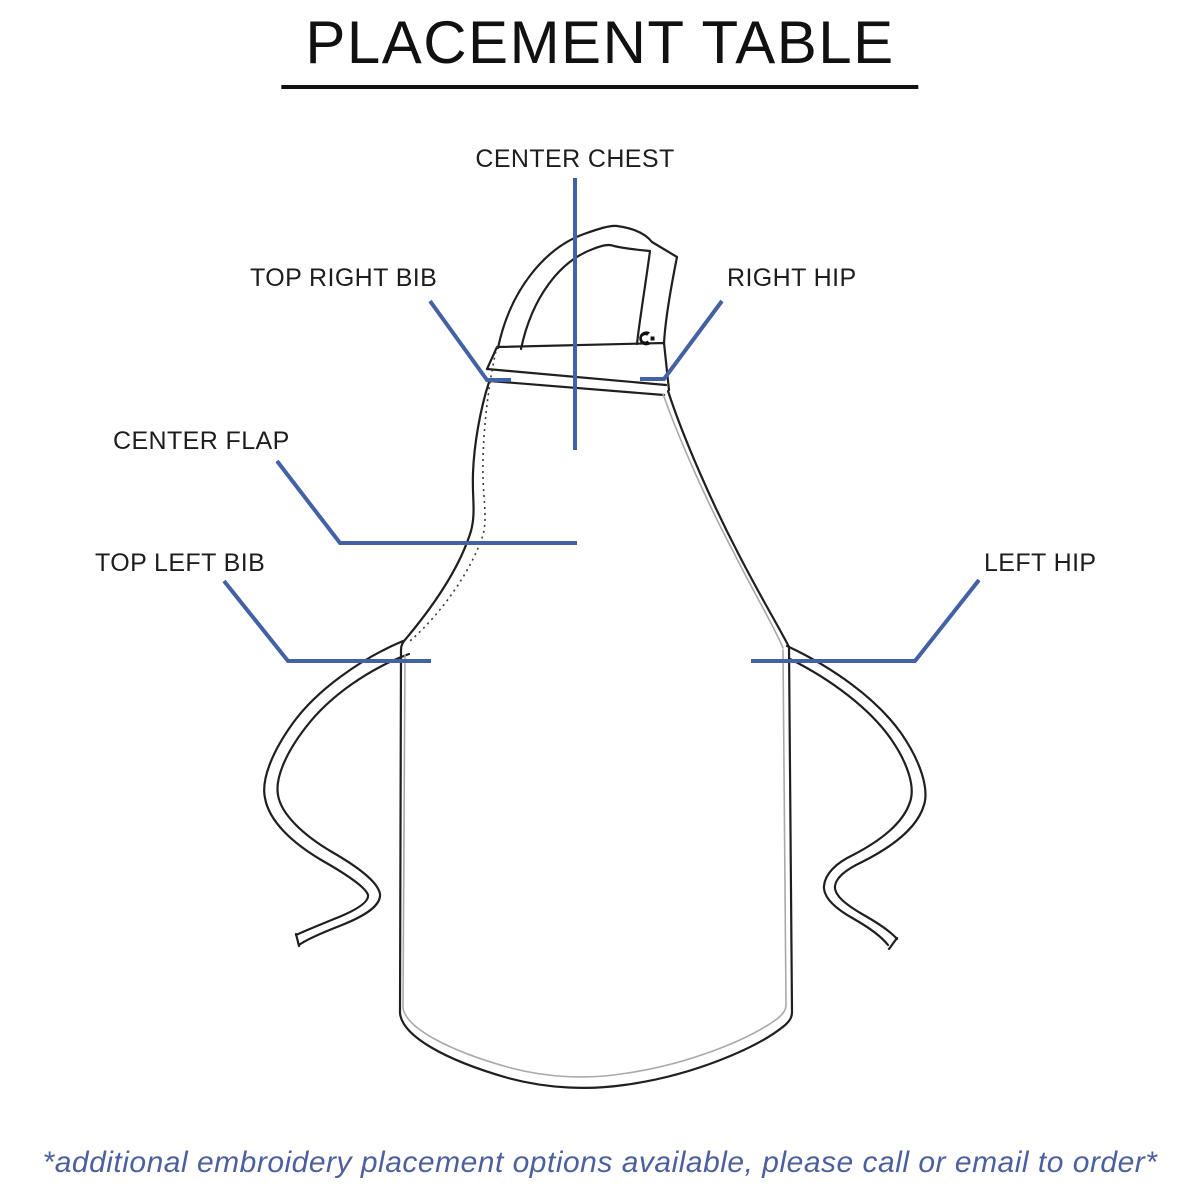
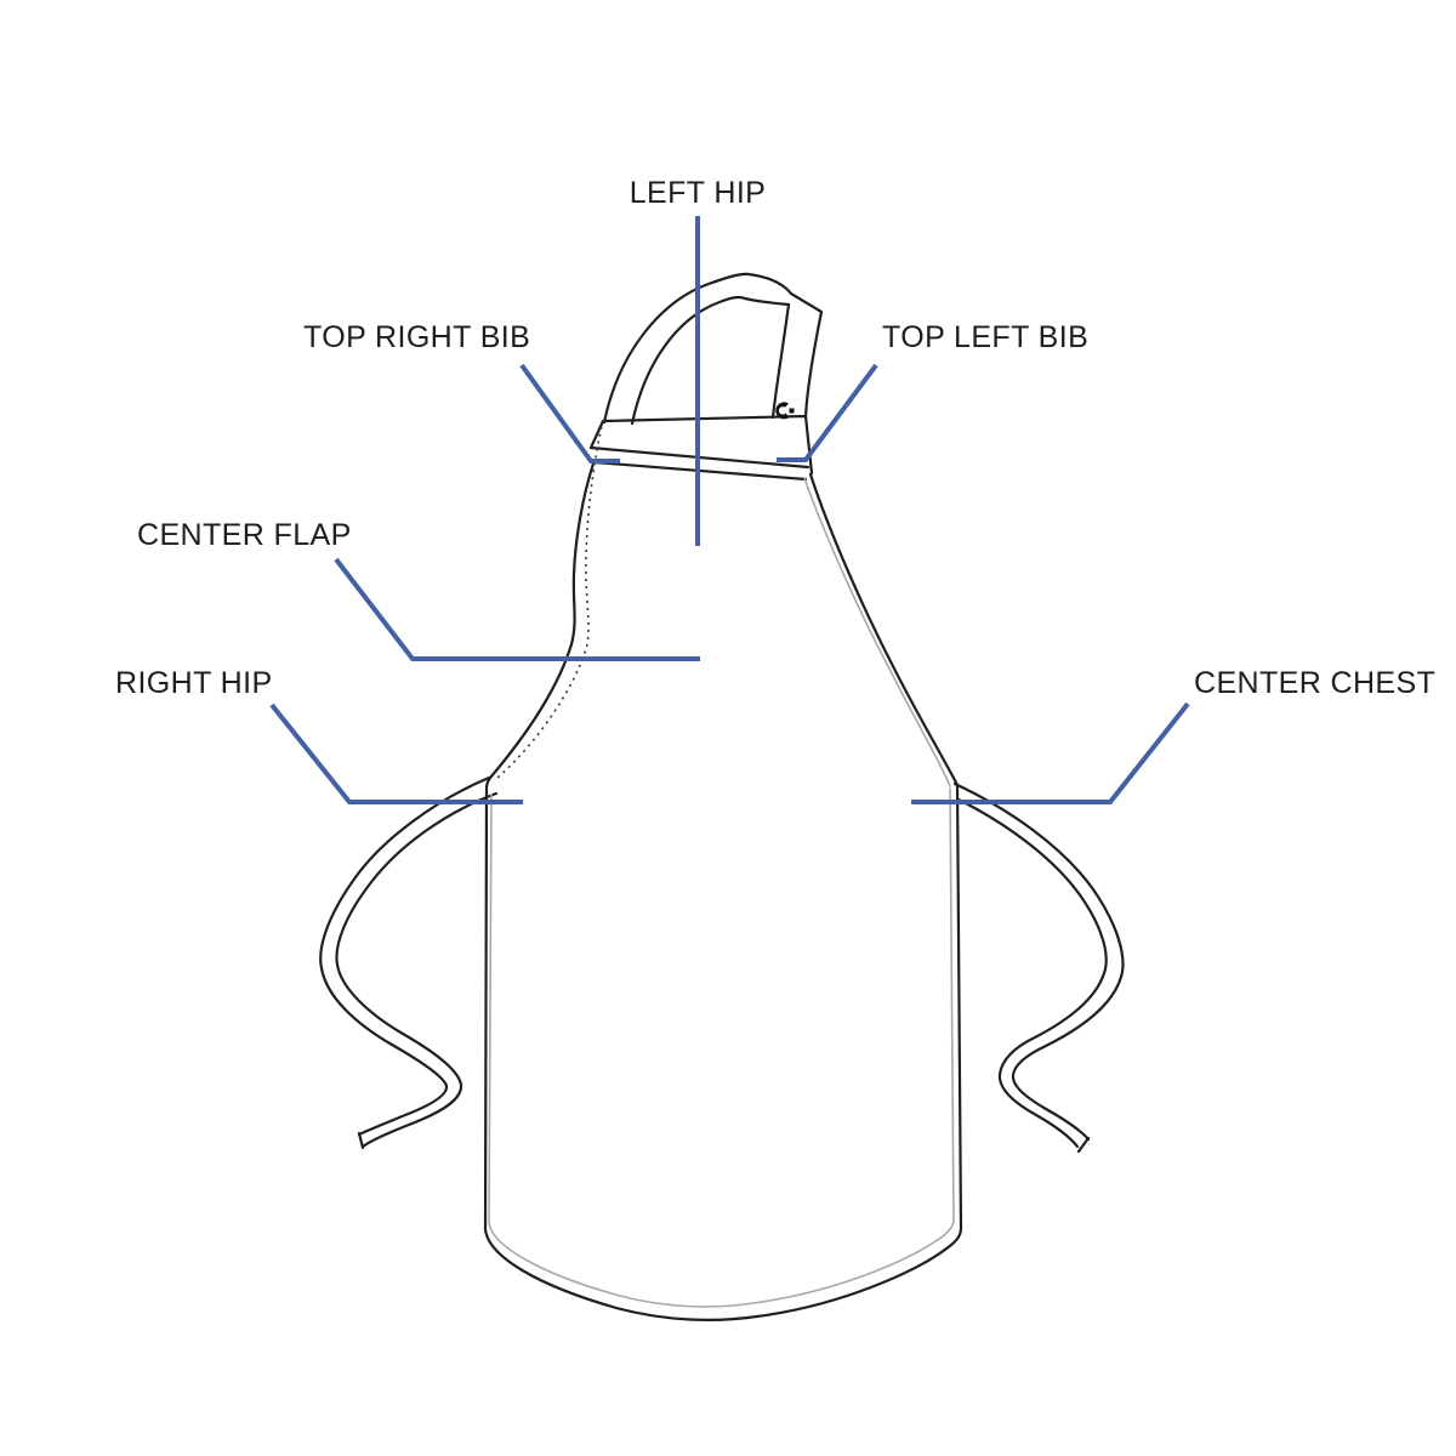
- PLACEMENT TABLE
- CENTER CHEST
+ LEFT HIP
  TOP RIGHT BIB
- RIGHT HIP
+ TOP LEFT BIB
  CENTER FLAP
- TOP LEFT BIB
+ RIGHT HIP
- LEFT HIP
+ CENTER CHEST
- *additional embroidery placement options available, please call or email to order*
